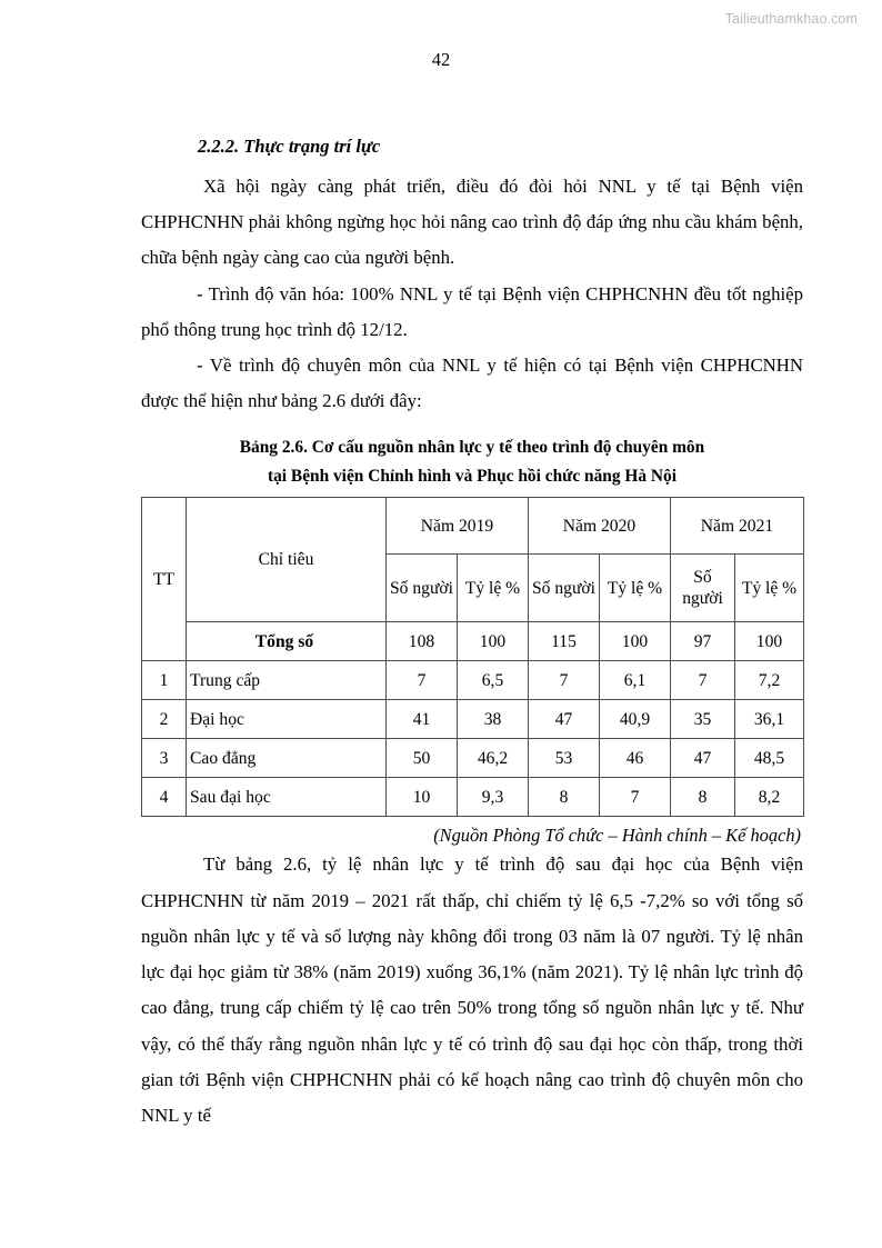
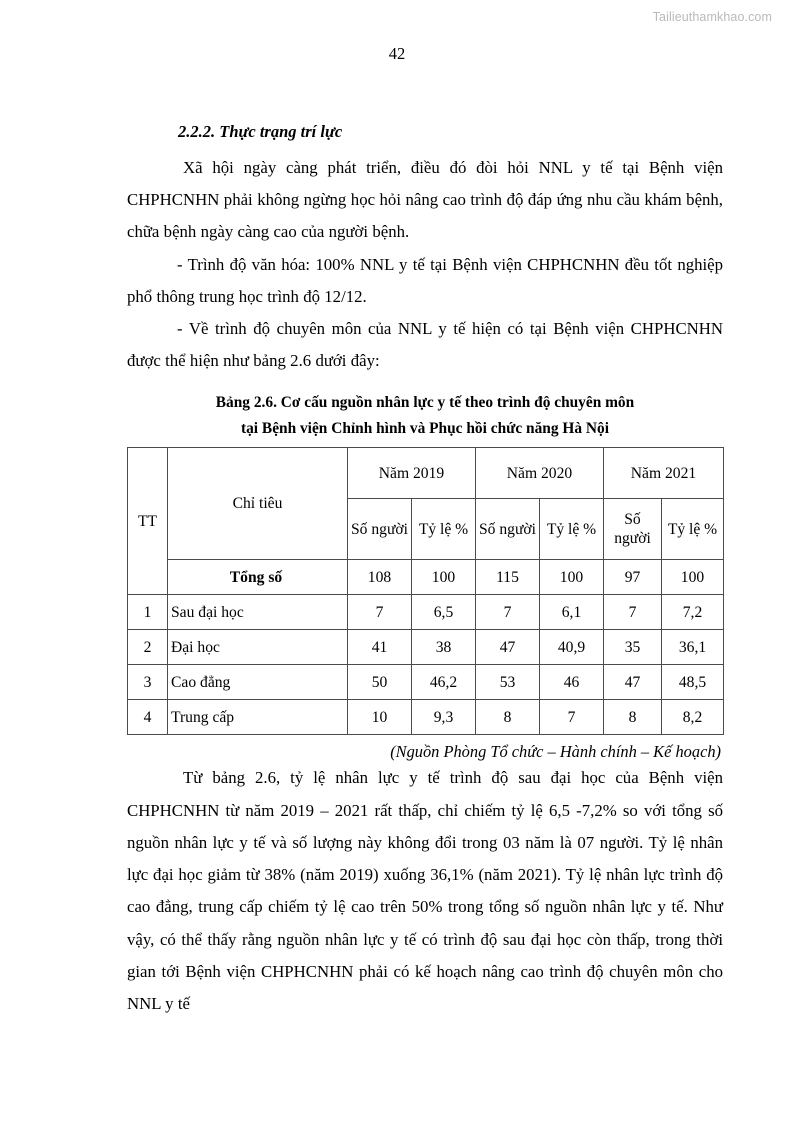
  Tailieuthamkhao.com
  42
  2.2.2. Thực trạng trí lực
  Xã hội ngày càng phát triển, điều đó đòi hỏi NNL y tế tại Bệnh viện CHPHCNHN phải không ngừng học hỏi nâng cao trình độ đáp ứng nhu cầu khám bệnh, chữa bệnh ngày càng cao của người bệnh.
  - Trình độ văn hóa: 100% NNL y tế tại Bệnh viện CHPHCNHN đều tốt nghiệp phổ thông trung học trình độ 12/12.
  - Về trình độ chuyên môn của NNL y tế hiện có tại Bệnh viện CHPHCNHN được thể hiện như bảng 2.6 dưới đây:
  Bảng 2.6. Cơ cấu nguồn nhân lực y tế theo trình độ chuyên môn
  tại Bệnh viện Chỉnh hình và Phục hồi chức năng Hà Nội
  TT	Chỉ tiêu	Năm 2019	Năm 2020	Năm 2021
  Số người	Tỷ lệ %	Số người	Tỷ lệ %	Số người	Tỷ lệ %
  Tổng số	108	100	115	100	97	100
- 1	Trung cấp	7	6,5	7	6,1	7	7,2
+ 1	Sau đại học	7	6,5	7	6,1	7	7,2
  2	Đại học	41	38	47	40,9	35	36,1
  3	Cao đẳng	50	46,2	53	46	47	48,5
- 4	Sau đại học	10	9,3	8	7	8	8,2
+ 4	Trung cấp	10	9,3	8	7	8	8,2
  (Nguồn Phòng Tổ chức – Hành chính – Kế hoạch)
  Từ bảng 2.6, tỷ lệ nhân lực y tế trình độ sau đại học của Bệnh viện CHPHCNHN từ năm 2019 – 2021 rất thấp, chỉ chiếm tỷ lệ 6,5 -7,2% so với tổng số nguồn nhân lực y tế và số lượng này không đổi trong 03 năm là 07 người. Tỷ lệ nhân lực đại học giảm từ 38% (năm 2019) xuống 36,1% (năm 2021). Tỷ lệ nhân lực trình độ cao đẳng, trung cấp chiếm tỷ lệ cao trên 50% trong tổng số nguồn nhân lực y tế. Như vậy, có thể thấy rằng nguồn nhân lực y tế có trình độ sau đại học còn thấp, trong thời gian tới Bệnh viện CHPHCNHN phải có kế hoạch nâng cao trình độ chuyên môn cho NNL y tế
